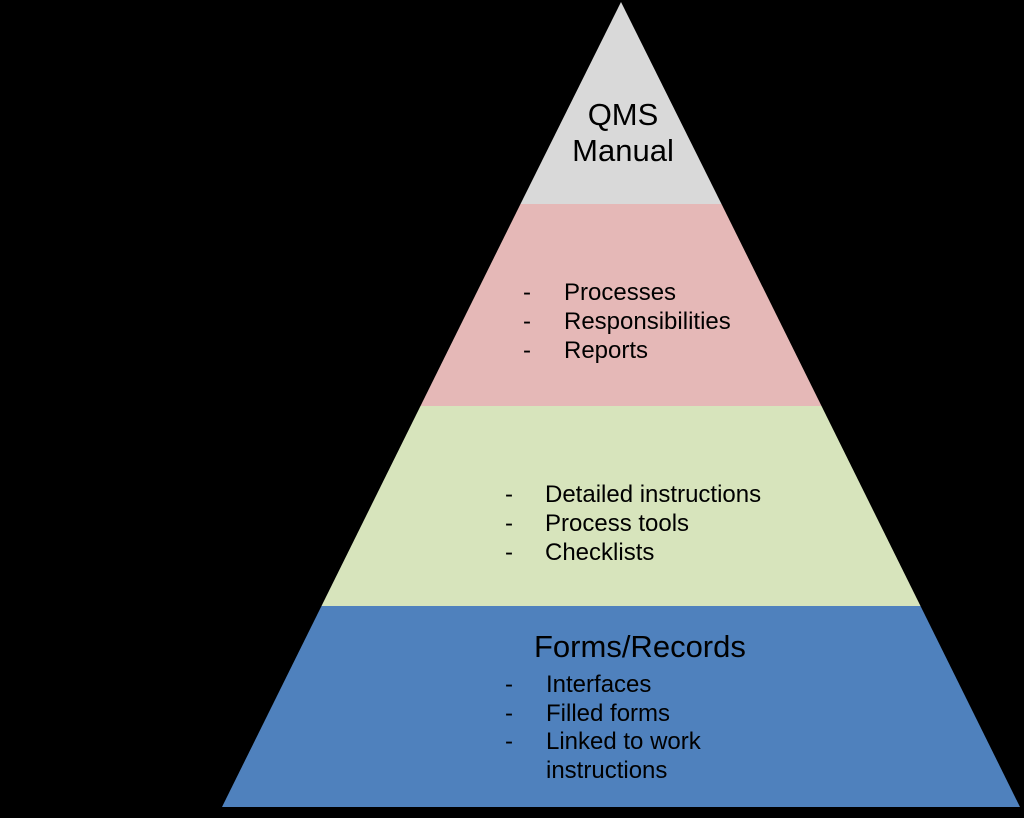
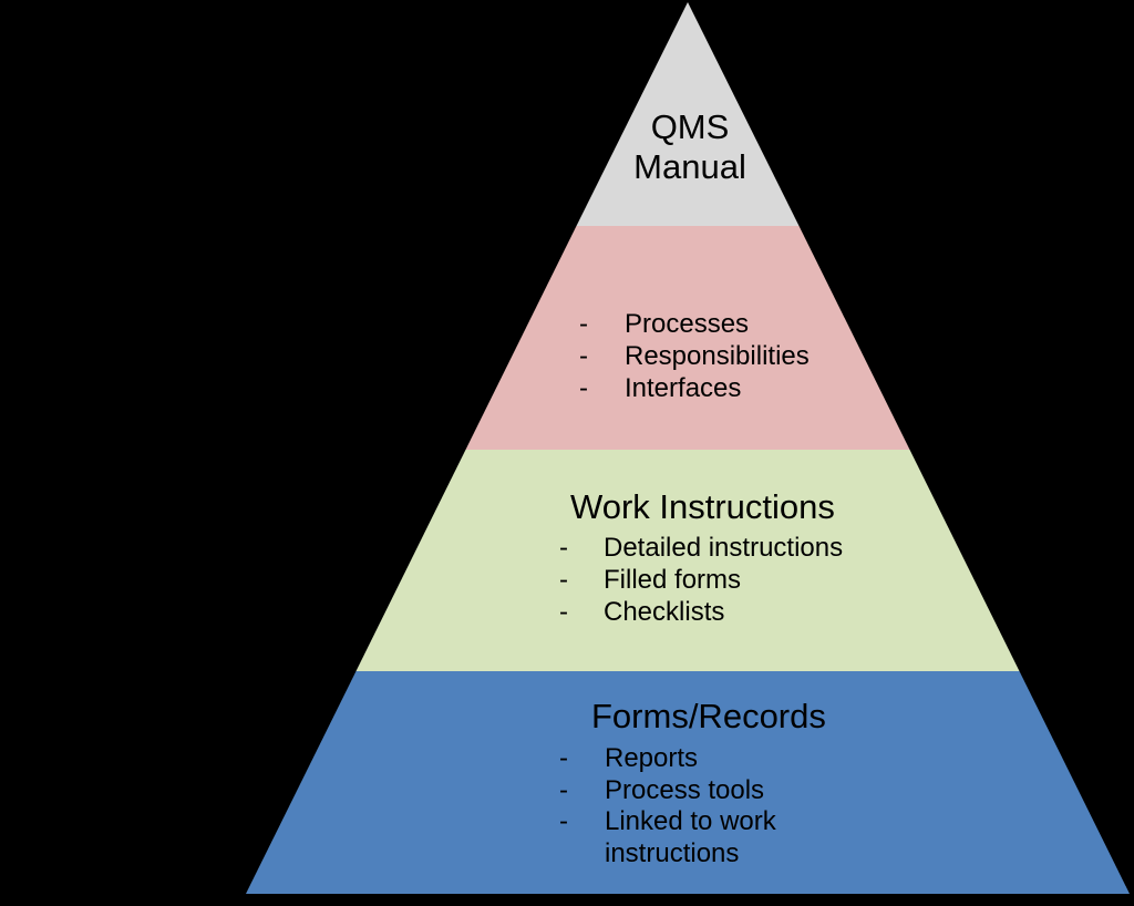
  QMS Manual
  -
  Processes
  -
  Responsibilities
  -
- Reports
+ Interfaces
+ Work Instructions
  -
  Detailed instructions
  -
- Process tools
+ Filled forms
  -
  Checklists
  Forms/Records
  -
- Interfaces
+ Reports
  -
- Filled forms
+ Process tools
  -
  Linked to work instructions
